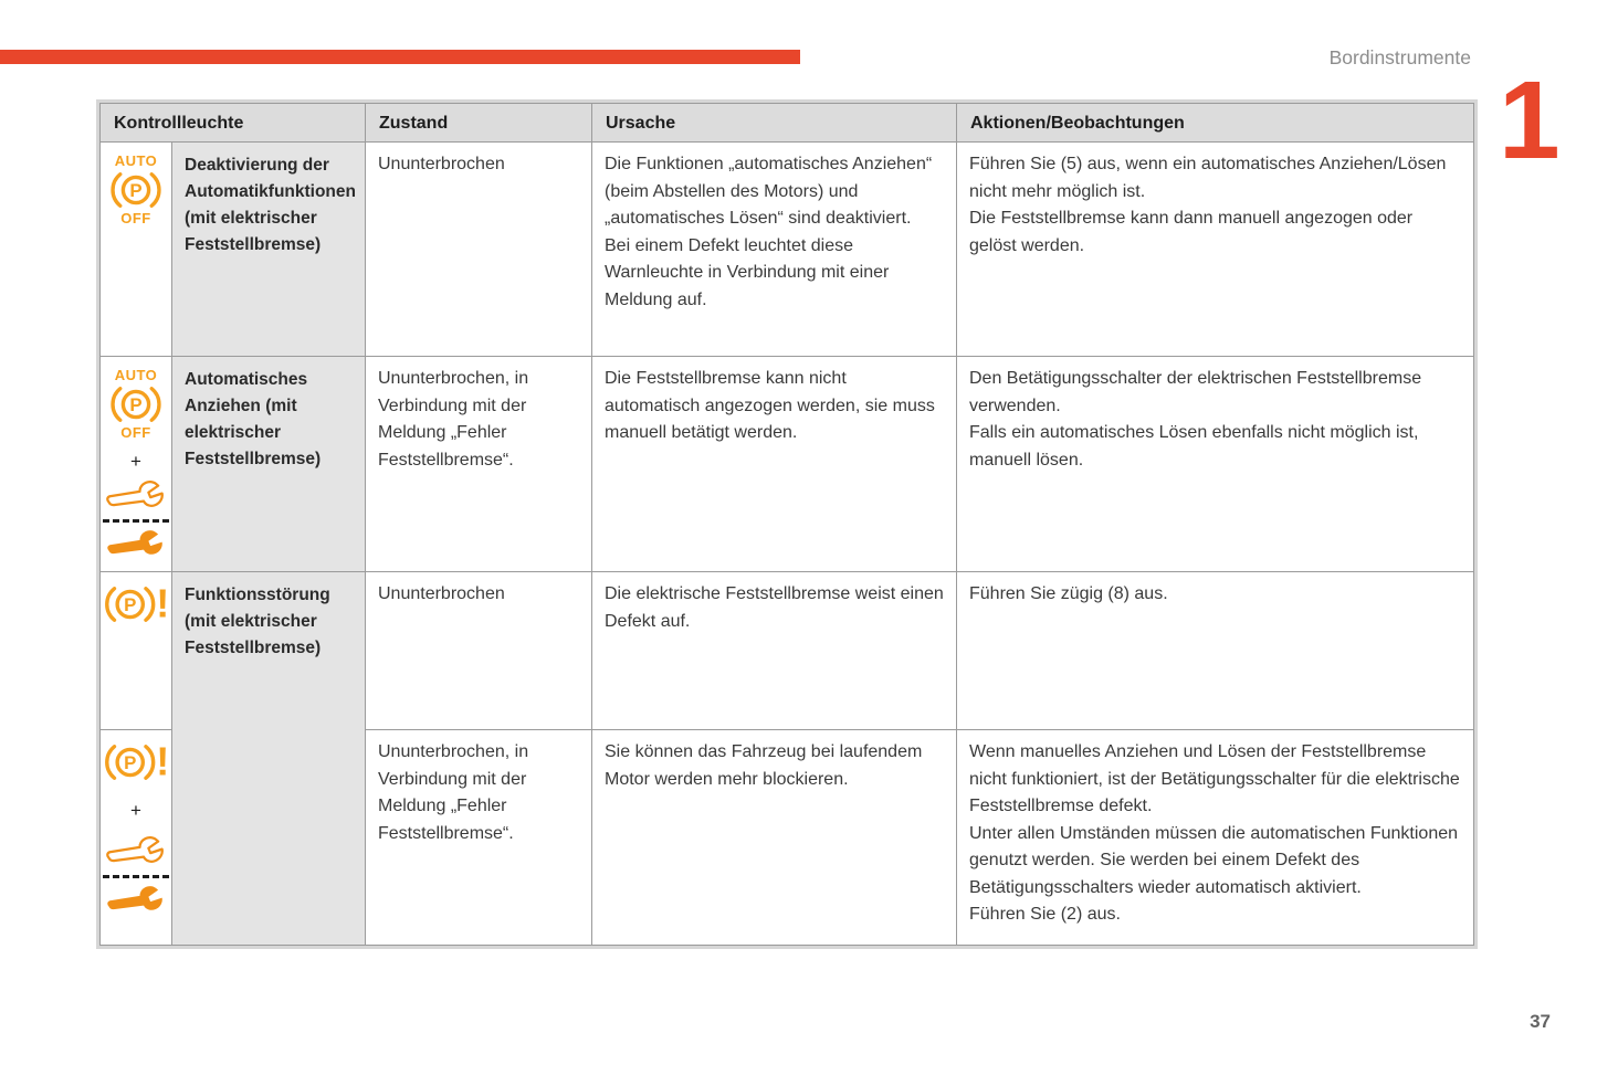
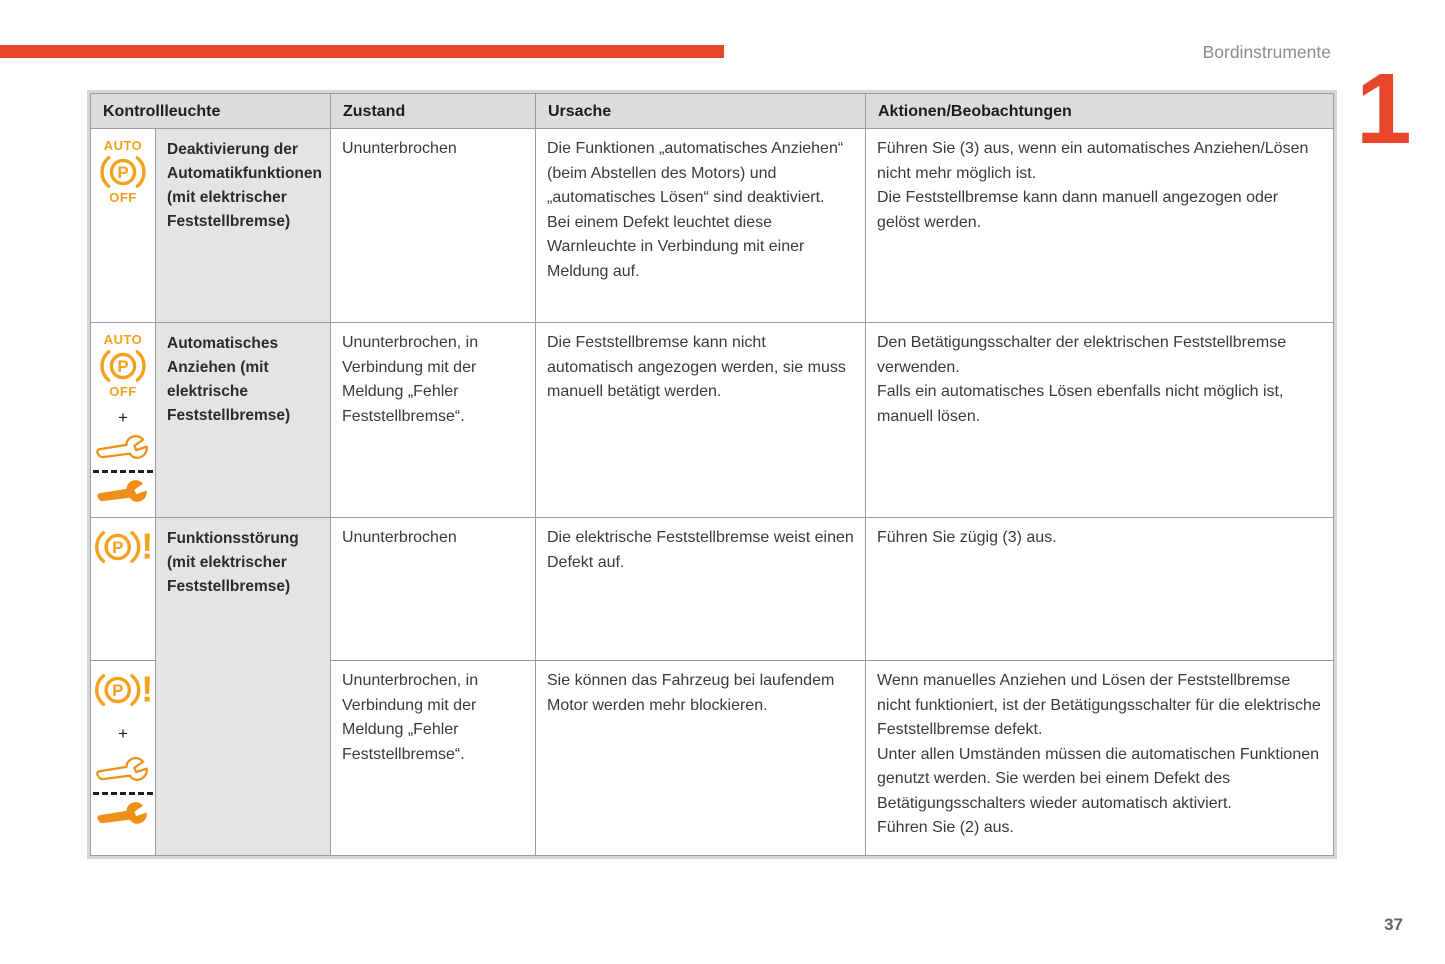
  Bordinstrumente
  1
  Kontrollleuchte	Zustand	Ursache	Aktionen/Beobachtungen
- AUTO P OFF	Deaktivierung der Automatikfunktionen (mit elektrischer Feststellbremse)	Ununterbrochen	Die Funktionen „automatisches Anziehen“ (beim Abstellen des Motors) und „automatisches Lösen“ sind deaktiviert. Bei einem Defekt leuchtet diese Warnleuchte in Verbindung mit einer Meldung auf.	Führen Sie (5) aus, wenn ein automatisches Anziehen/Lösen nicht mehr möglich ist. Die Feststellbremse kann dann manuell angezogen oder gelöst werden.
+ AUTO P OFF	Deaktivierung der Automatikfunktionen (mit elektrischer Feststellbremse)	Ununterbrochen	Die Funktionen „automatisches Anziehen“ (beim Abstellen des Motors) und „automatisches Lösen“ sind deaktiviert. Bei einem Defekt leuchtet diese Warnleuchte in Verbindung mit einer Meldung auf.	Führen Sie (3) aus, wenn ein automatisches Anziehen/Lösen nicht mehr möglich ist. Die Feststellbremse kann dann manuell angezogen oder gelöst werden.
- AUTO P OFF +	Automatisches Anziehen (mit elektrischer Feststellbremse)	Ununterbrochen, in Verbindung mit der Meldung „Fehler Feststellbremse“.	Die Feststellbremse kann nicht automatisch angezogen werden, sie muss manuell betätigt werden.	Den Betätigungsschalter der elektrischen Feststellbremse verwenden. Falls ein automatisches Lösen ebenfalls nicht möglich ist, manuell lösen.
+ AUTO P OFF +	Automatisches Anziehen (mit elektrische Feststellbremse)	Ununterbrochen, in Verbindung mit der Meldung „Fehler Feststellbremse“.	Die Feststellbremse kann nicht automatisch angezogen werden, sie muss manuell betätigt werden.	Den Betätigungsschalter der elektrischen Feststellbremse verwenden. Falls ein automatisches Lösen ebenfalls nicht möglich ist, manuell lösen.
- P !	Funktionsstörung (mit elektrischer Feststellbremse)	Ununterbrochen	Die elektrische Feststellbremse weist einen Defekt auf.	Führen Sie zügig (8) aus.
+ P !	Funktionsstörung (mit elektrischer Feststellbremse)	Ununterbrochen	Die elektrische Feststellbremse weist einen Defekt auf.	Führen Sie zügig (3) aus.
  P ! +	Ununterbrochen, in Verbindung mit der Meldung „Fehler Feststellbremse“.	Sie können das Fahrzeug bei laufendem Motor werden mehr blockieren.	Wenn manuelles Anziehen und Lösen der Feststellbremse nicht funktioniert, ist der Betätigungsschalter für die elektrische Feststellbremse defekt. Unter allen Umständen müssen die automatischen Funktionen genutzt werden. Sie werden bei einem Defekt des Betätigungsschalters wieder automatisch aktiviert. Führen Sie (2) aus.
  37
